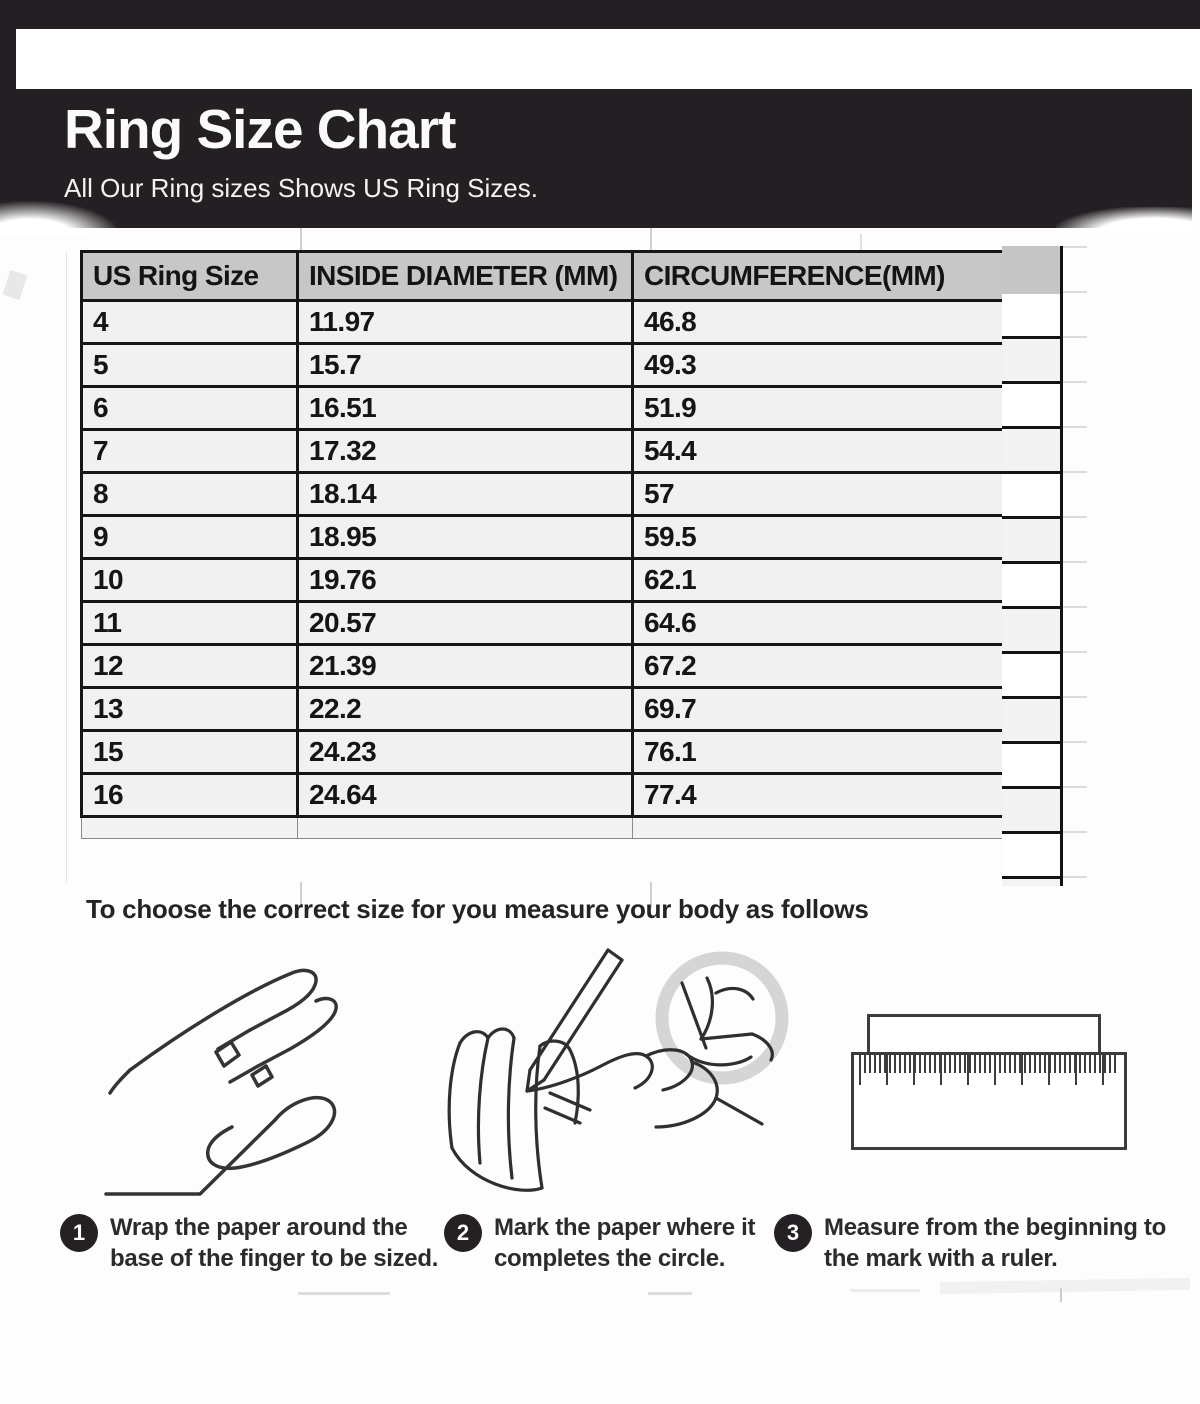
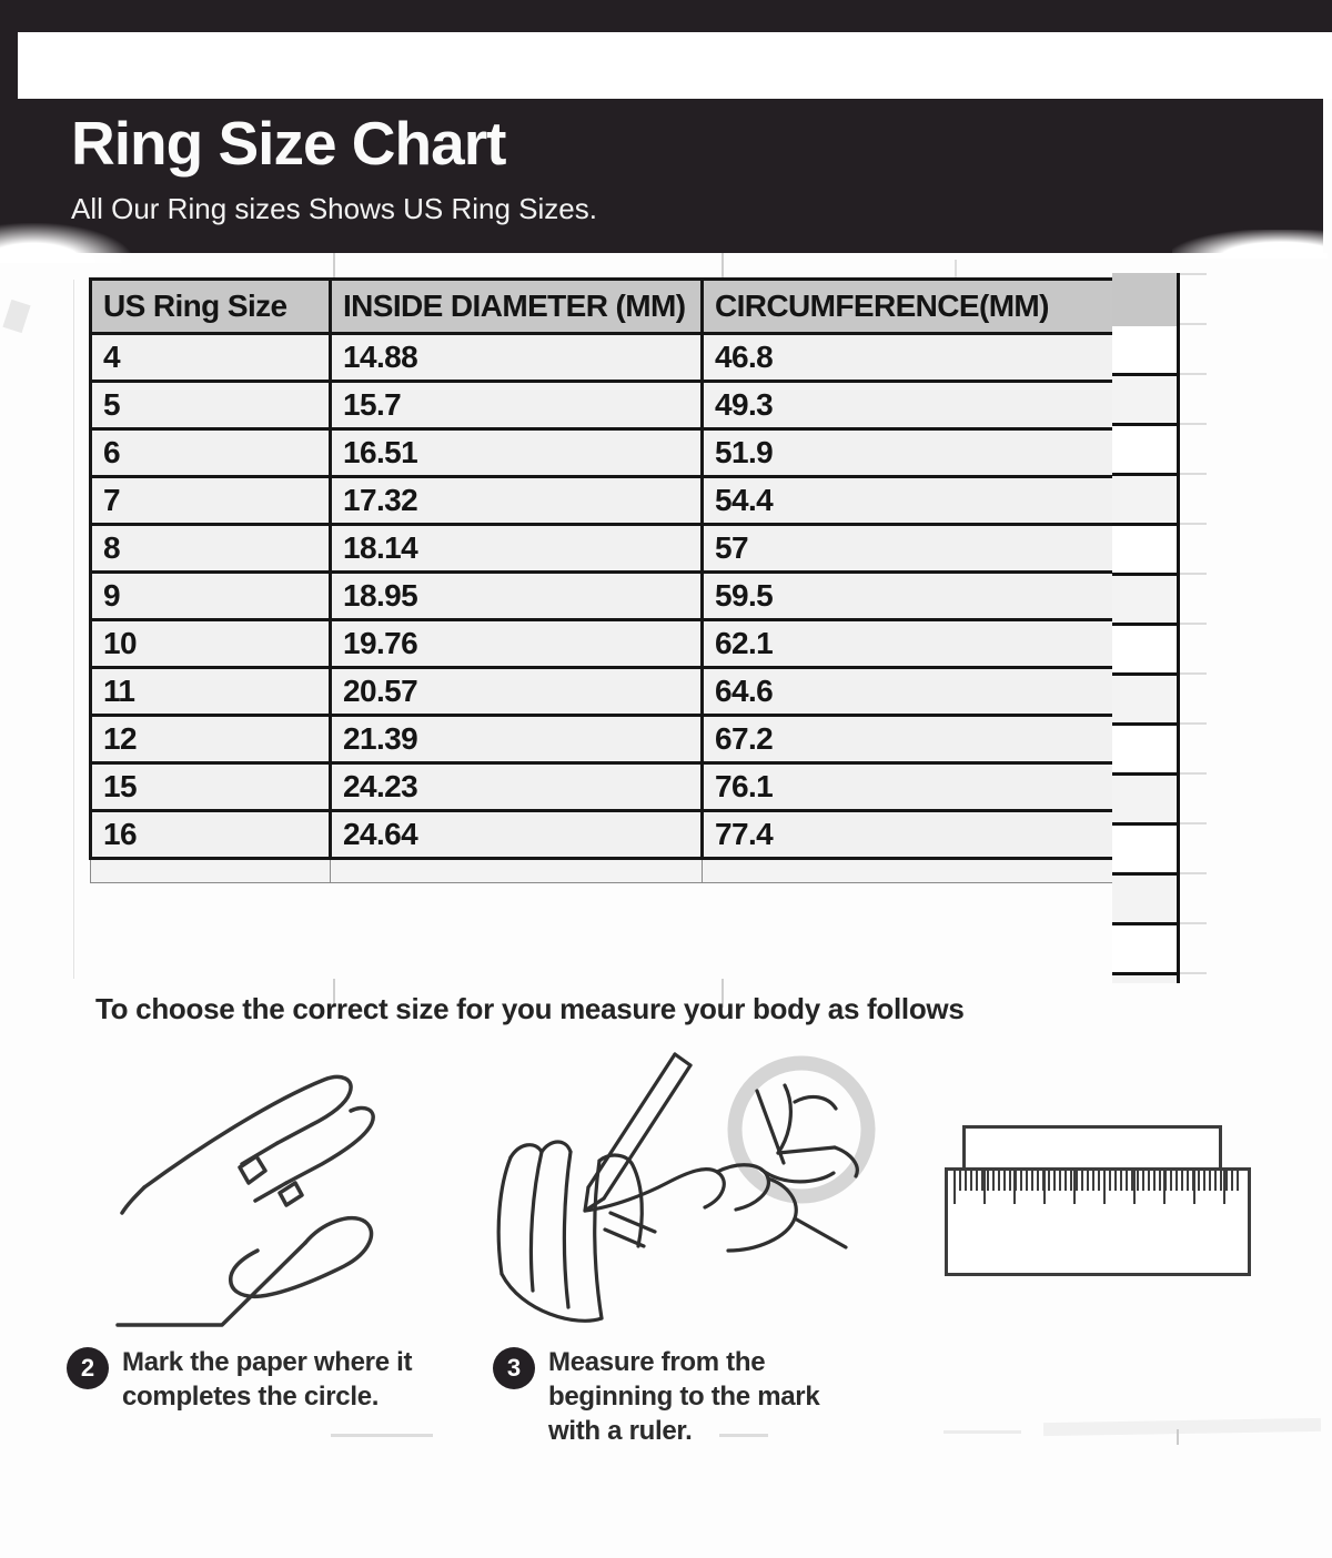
  Ring Size Chart
  All Our Ring sizes Shows US Ring Sizes.
  US Ring Size	INSIDE DIAMETER (MM)	CIRCUMFERENCE(MM)
- 4	11.97	46.8
+ 4	14.88	46.8
  5	15.7	49.3
  6	16.51	51.9
  7	17.32	54.4
  8	18.14	57
  9	18.95	59.5
  10	19.76	62.1
  11	20.57	64.6
  12	21.39	67.2
- 13	22.2	69.7
  15	24.23	76.1
  16	24.64	77.4
  To choose the correct size for you measure your body as follows
- 1
- Wrap the paper around the base of the finger to be sized.
  2
  Mark the paper where it completes the circle.
  3
  Measure from the beginning to the mark with a ruler.
